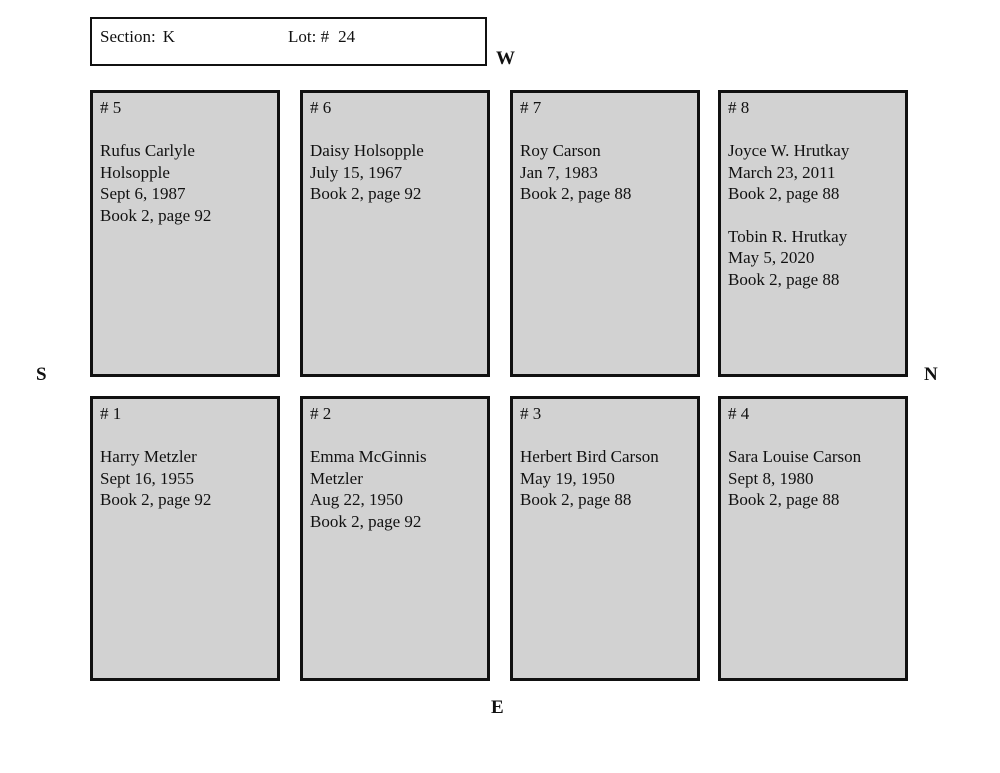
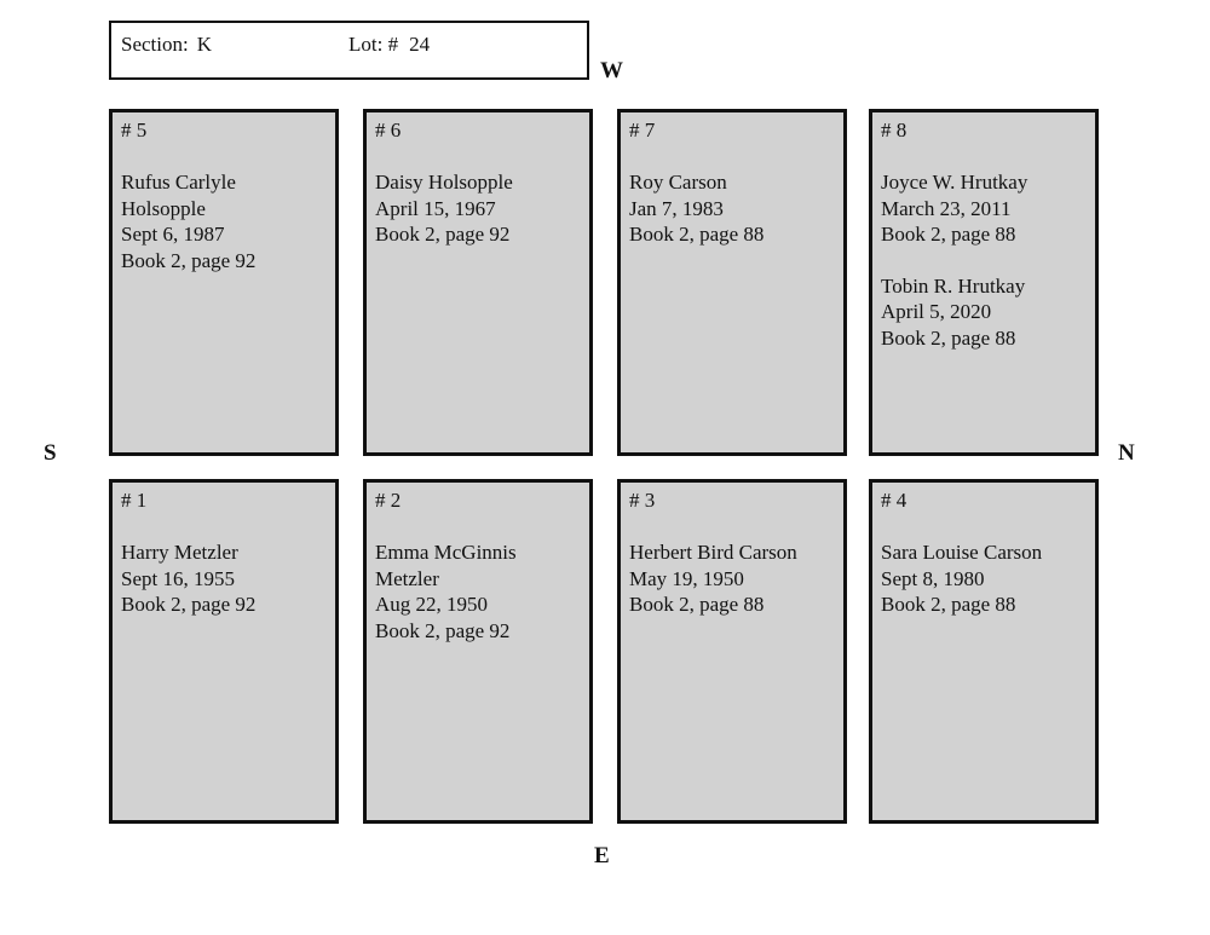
  Section: K Lot: # 24
  W
  S
  N
  E
  # 5
  Rufus Carlyle
  Holsopple
  Sept 6, 1987
  Book 2, page 92
  # 6
  Daisy Holsopple
- July 15, 1967
+ April 15, 1967
  Book 2, page 92
  # 7
  Roy Carson
  Jan 7, 1983
  Book 2, page 88
  # 8
  Joyce W. Hrutkay
  March 23, 2011
  Book 2, page 88
  Tobin R. Hrutkay
- May 5, 2020
+ April 5, 2020
  Book 2, page 88
  # 1
  Harry Metzler
  Sept 16, 1955
  Book 2, page 92
  # 2
  Emma McGinnis
  Metzler
  Aug 22, 1950
  Book 2, page 92
  # 3
  Herbert Bird Carson
  May 19, 1950
  Book 2, page 88
  # 4
  Sara Louise Carson
  Sept 8, 1980
  Book 2, page 88
